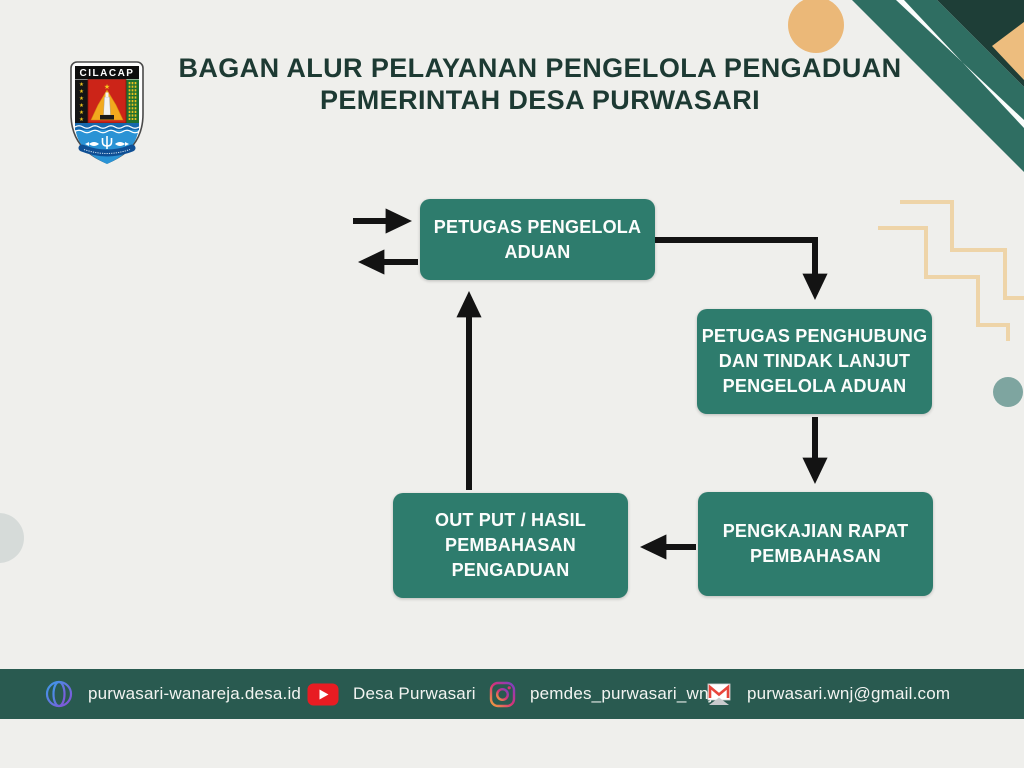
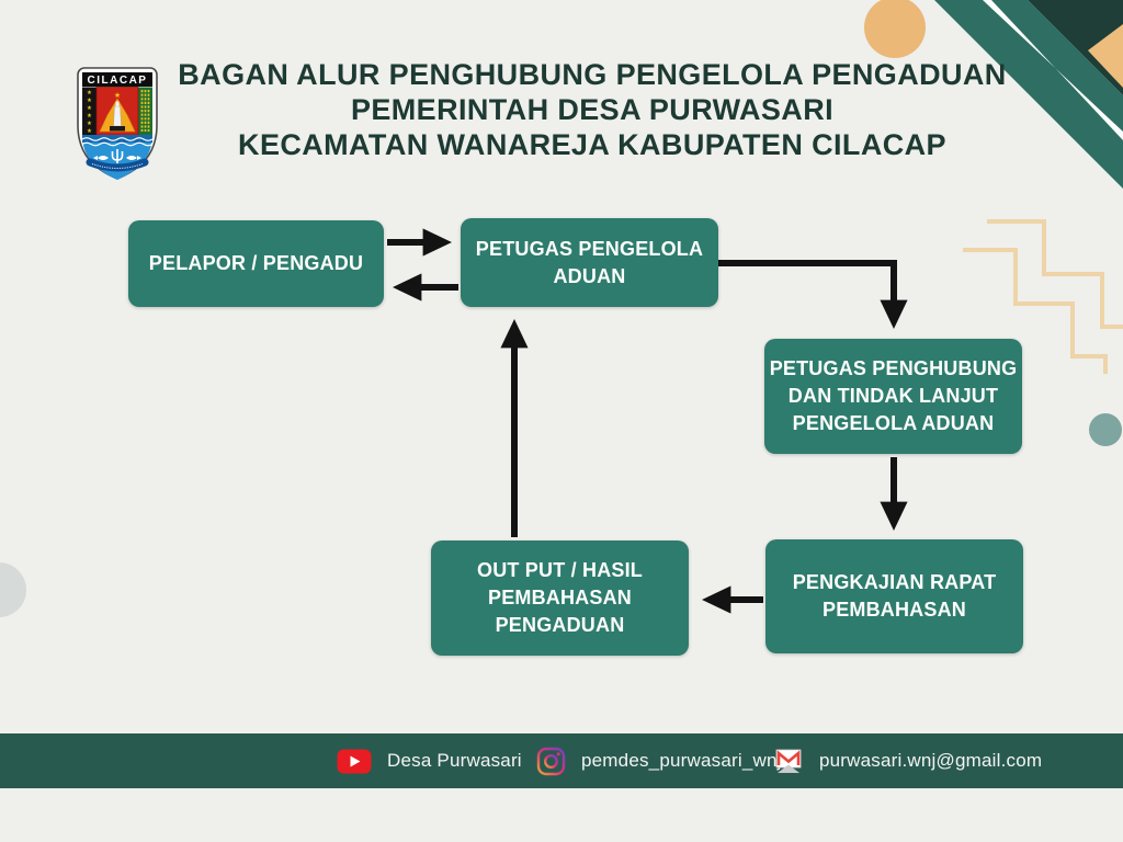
  CILACAP
  ★
- BAGAN ALUR PELAYANAN PENGELOLA PENGADUAN
+ BAGAN ALUR PENGHUBUNG PENGELOLA PENGADUAN
  PEMERINTAH DESA PURWASARI
+ KECAMATAN WANAREJA KABUPATEN CILACAP
+ PELAPOR / PENGADU
  PETUGAS PENGELOLA
  ADUAN
  PETUGAS PENGHUBUNG
  DAN TINDAK LANJUT
  PENGELOLA ADUAN
  PENGKAJIAN RAPAT
  PEMBAHASAN
  OUT PUT / HASIL
  PEMBAHASAN
  PENGADUAN
- purwasari-wanareja.desa.id
  Desa Purwasari
  pemdes_purwasari_wn
  purwasari.wnj@gmail.com
